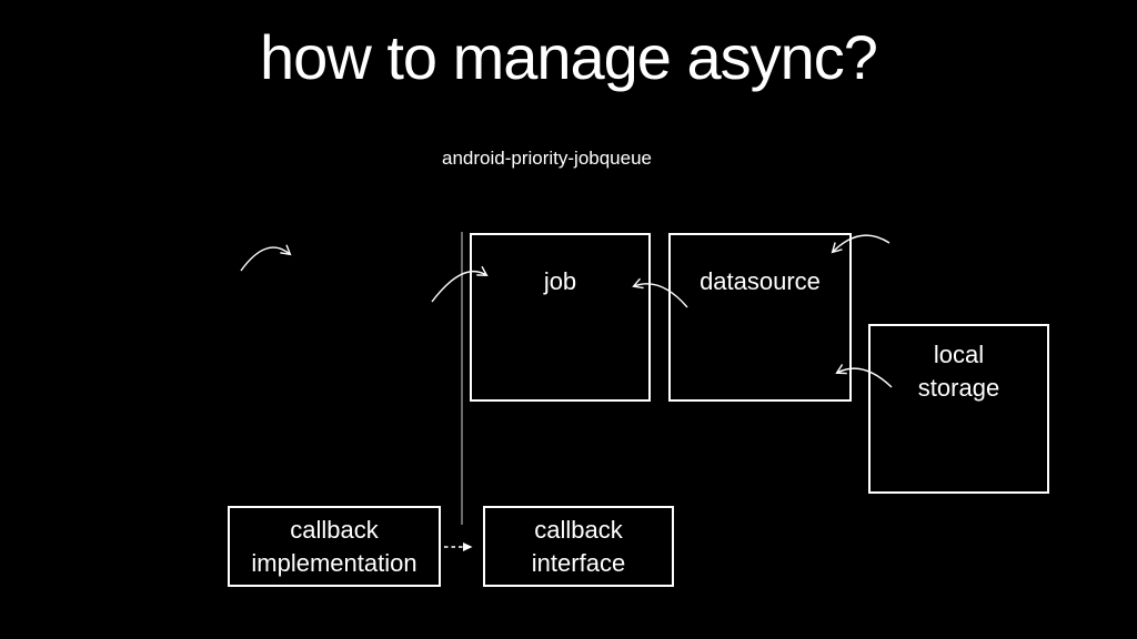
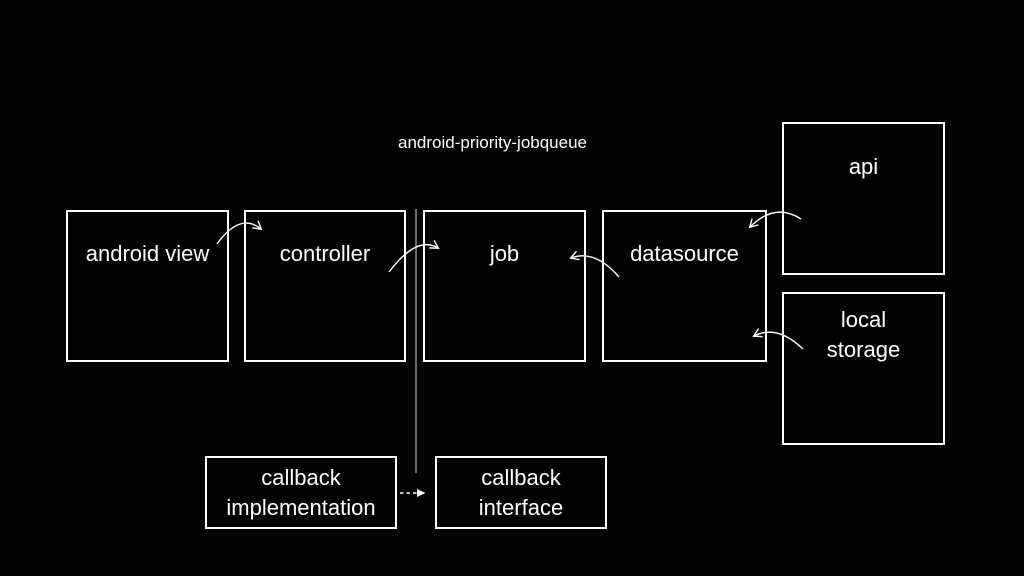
- how to manage async?
  android-priority-jobqueue
+ android view
+ controller
  job
  datasource
+ api
  local
  storage
  callback
  implementation
  callback
  interface
